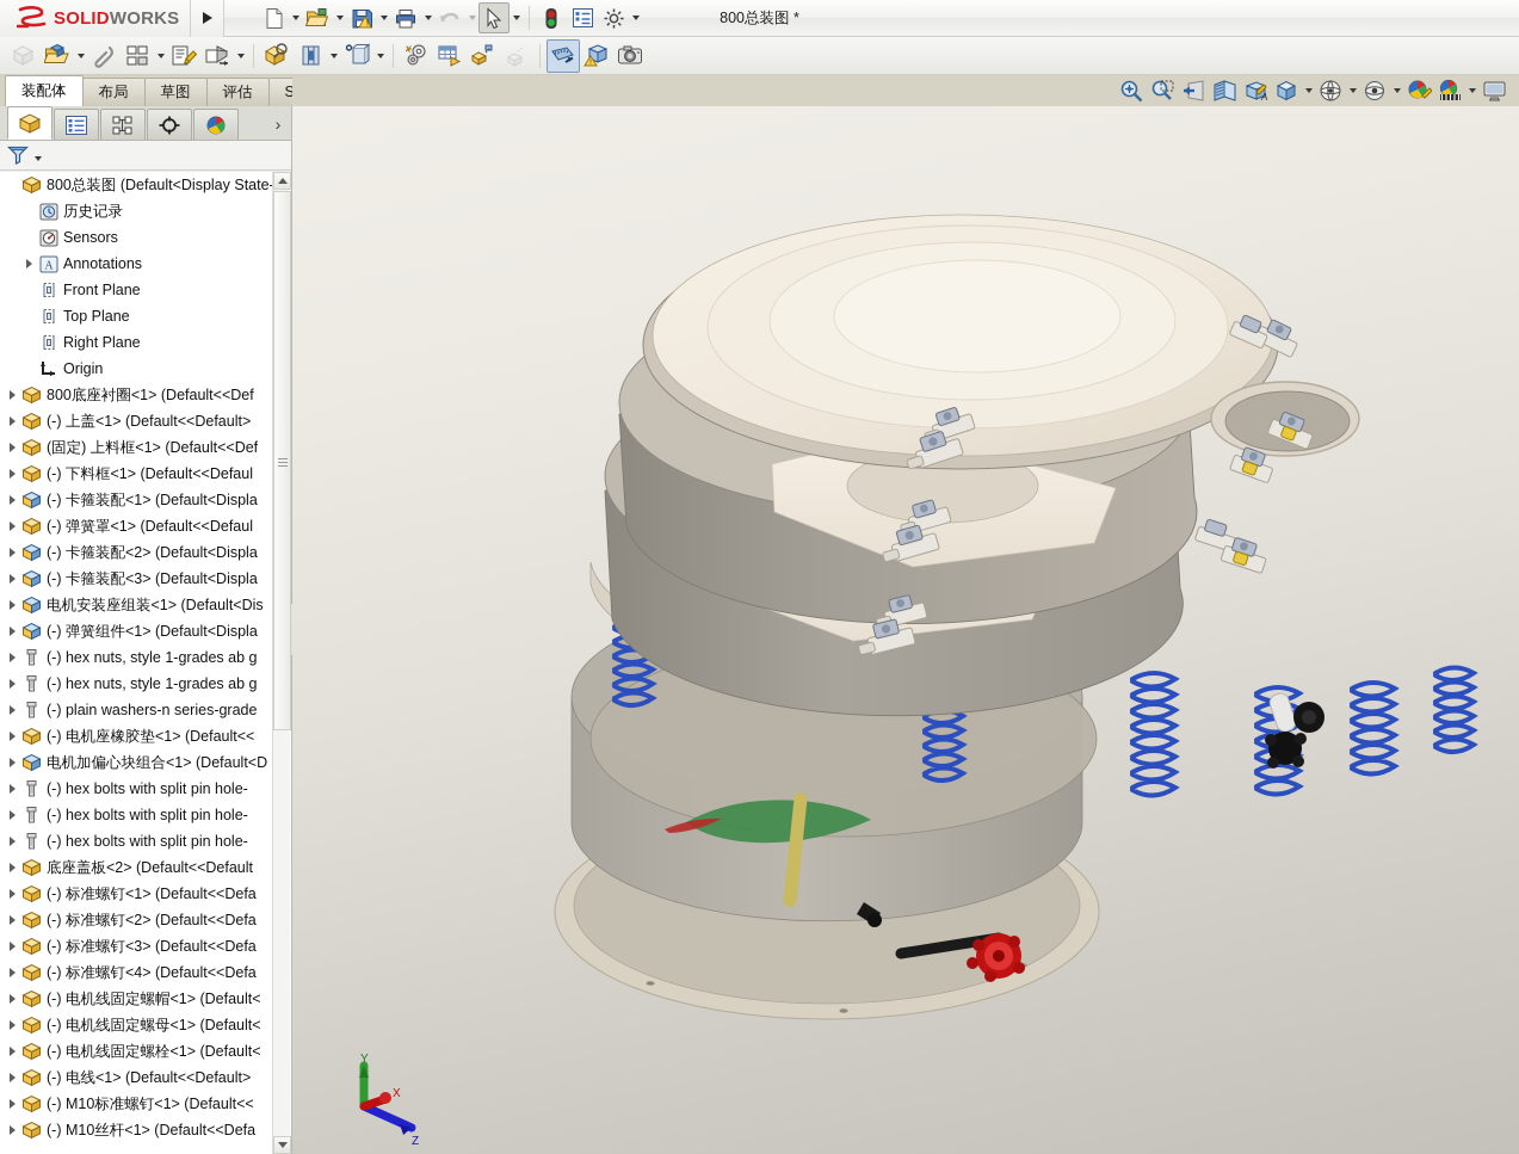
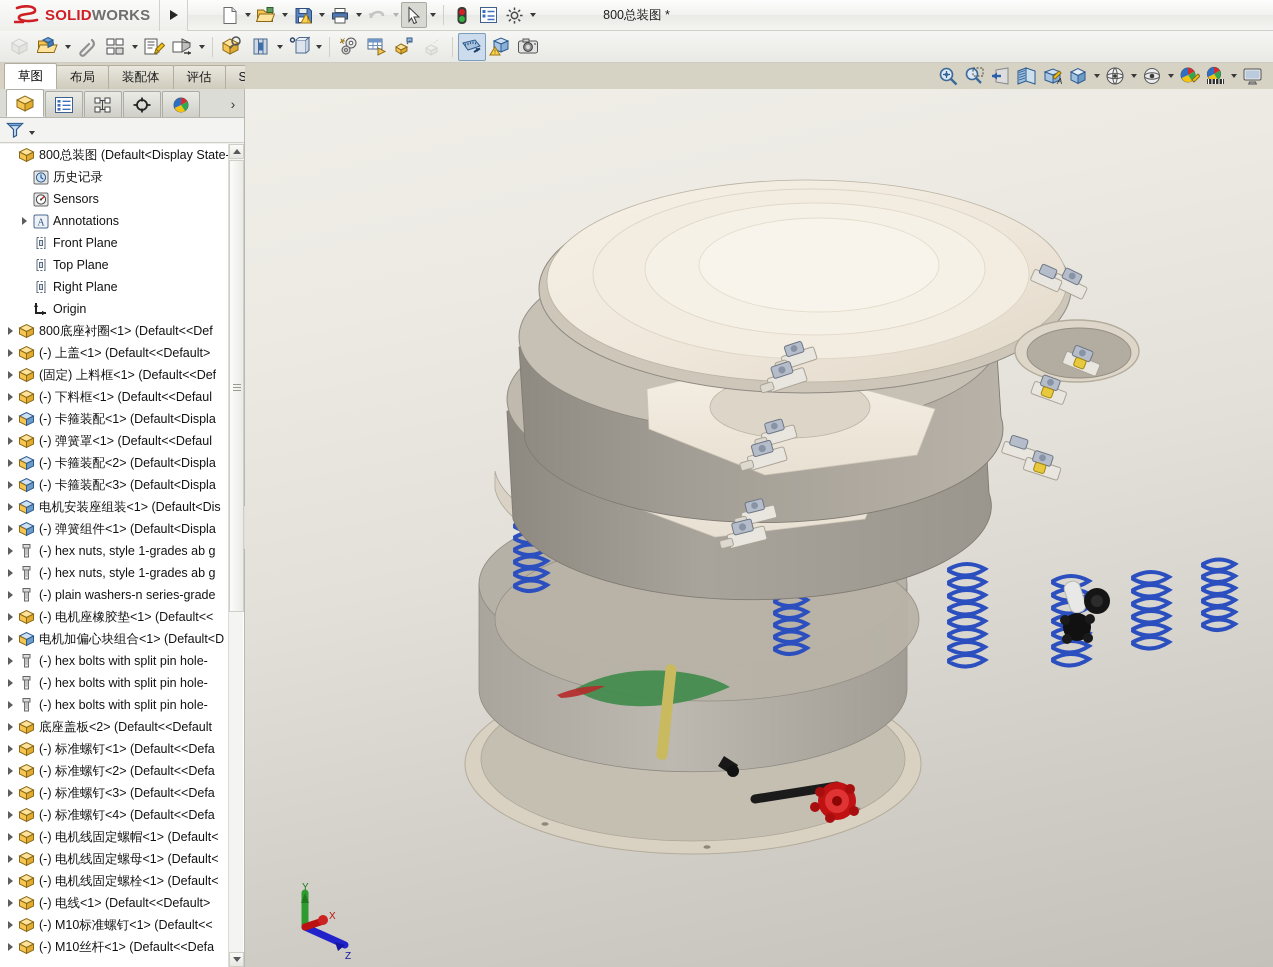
  SOLIDWORKS
  800总装图 *
- 装配体
+ 草图
  布局
- 草图
+ 装配体
  评估
  A
  ›
  800总装图 (Default<Display State
  历史记录
  Sensors
  A
  Annotations
  Front Plane
  Top Plane
  Right Plane
  Origin
  800底座衬圈<1> (Default<<Def
  (-) 上盖<1> (Default<<Default>
  (固定) 上料框<1> (Default<<Def
  (-) 下料框<1> (Default<<Defaul
  (-) 卡箍装配<1> (Default<Displa
  (-) 弹簧罩<1> (Default<<Defaul
  (-) 卡箍装配<2> (Default<Displa
  (-) 卡箍装配<3> (Default<Displa
  电机安装座组装<1> (Default<Dis
  (-) 弹簧组件<1> (Default<Displa
  (-) hex nuts, style 1-grades ab g
  (-) hex nuts, style 1-grades ab g
  (-) plain washers-n series-grade
  (-) 电机座橡胶垫<1> (Default<<
  电机加偏心块组合<1> (Default<D
  (-) hex bolts with split pin hole-
  (-) hex bolts with split pin hole-
  (-) hex bolts with split pin hole-
  底座盖板<2> (Default<<Default
  (-) 标准螺钉<1> (Default<<Defa
  (-) 标准螺钉<2> (Default<<Defa
  (-) 标准螺钉<3> (Default<<Defa
  (-) 标准螺钉<4> (Default<<Defa
  (-) 电机线固定螺帽<1> (Default<
  (-) 电机线固定螺母<1> (Default<
  (-) 电机线固定螺栓<1> (Default<
  (-) 电线<1> (Default<<Default>
  (-) M10标准螺钉<1> (Default<<
  (-) M10丝杆<1> (Default<<Defa
  Y
  Z
  X
